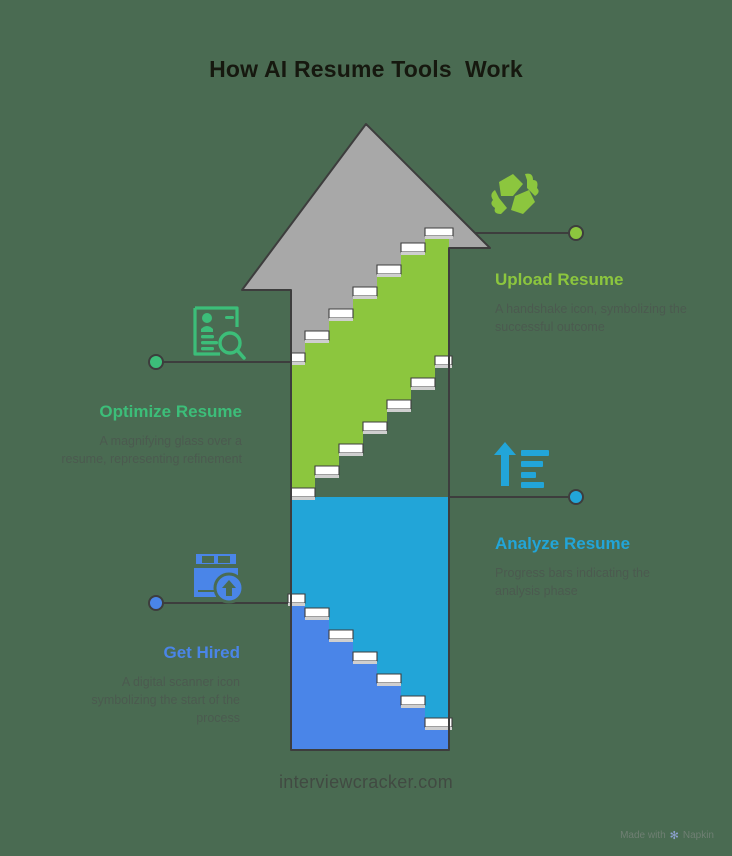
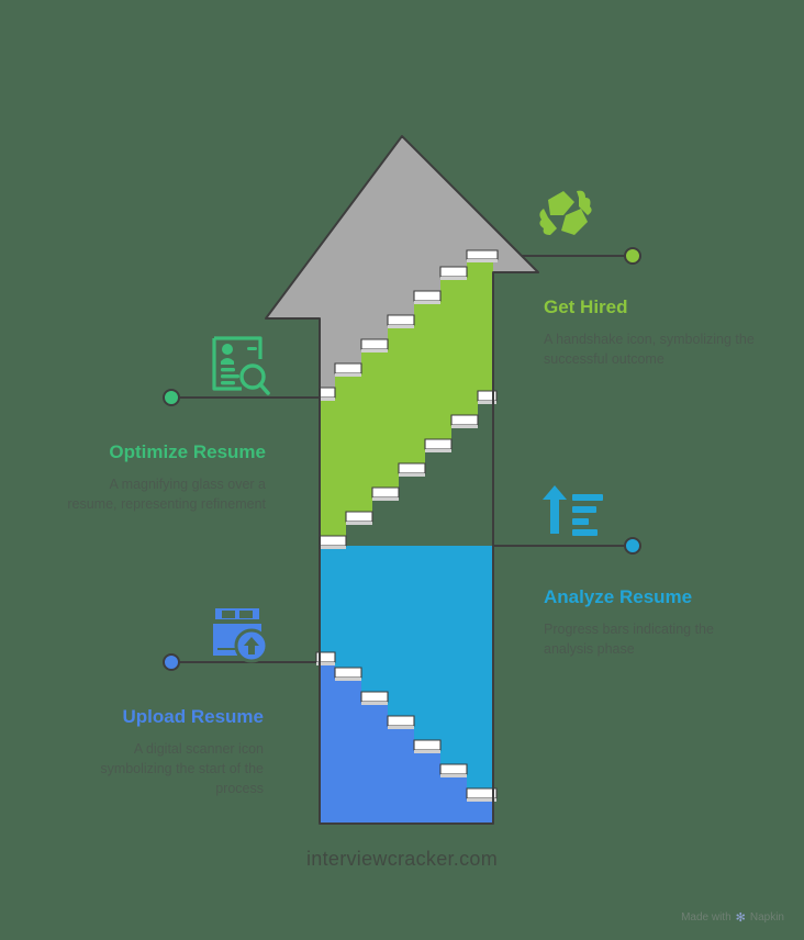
- How AI Resume Tools Work
- Upload Resume
+ Get Hired
  Optimize Resume
  Analyze Resume
- Get Hired
+ Upload Resume
  interviewcracker.com
  Made with
  ✻
  Napkin
